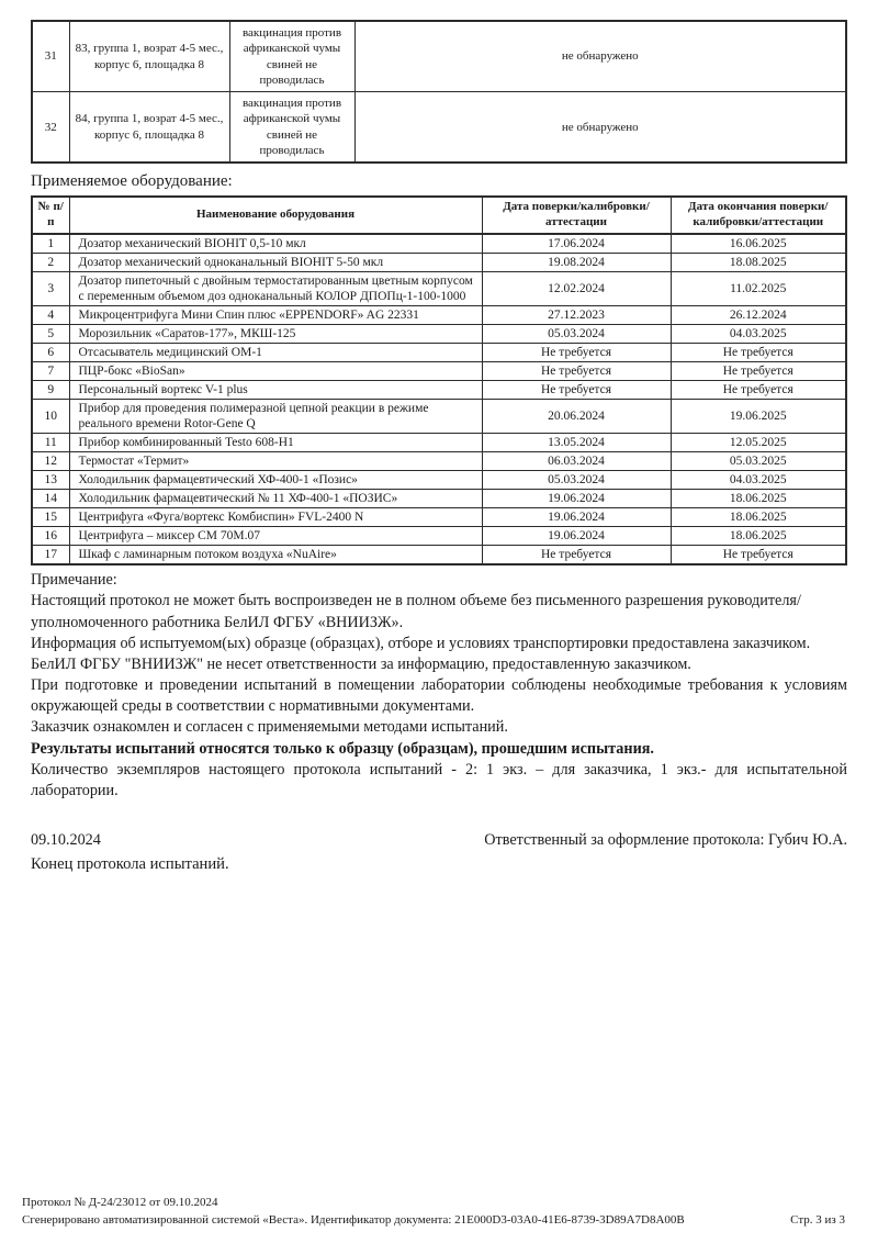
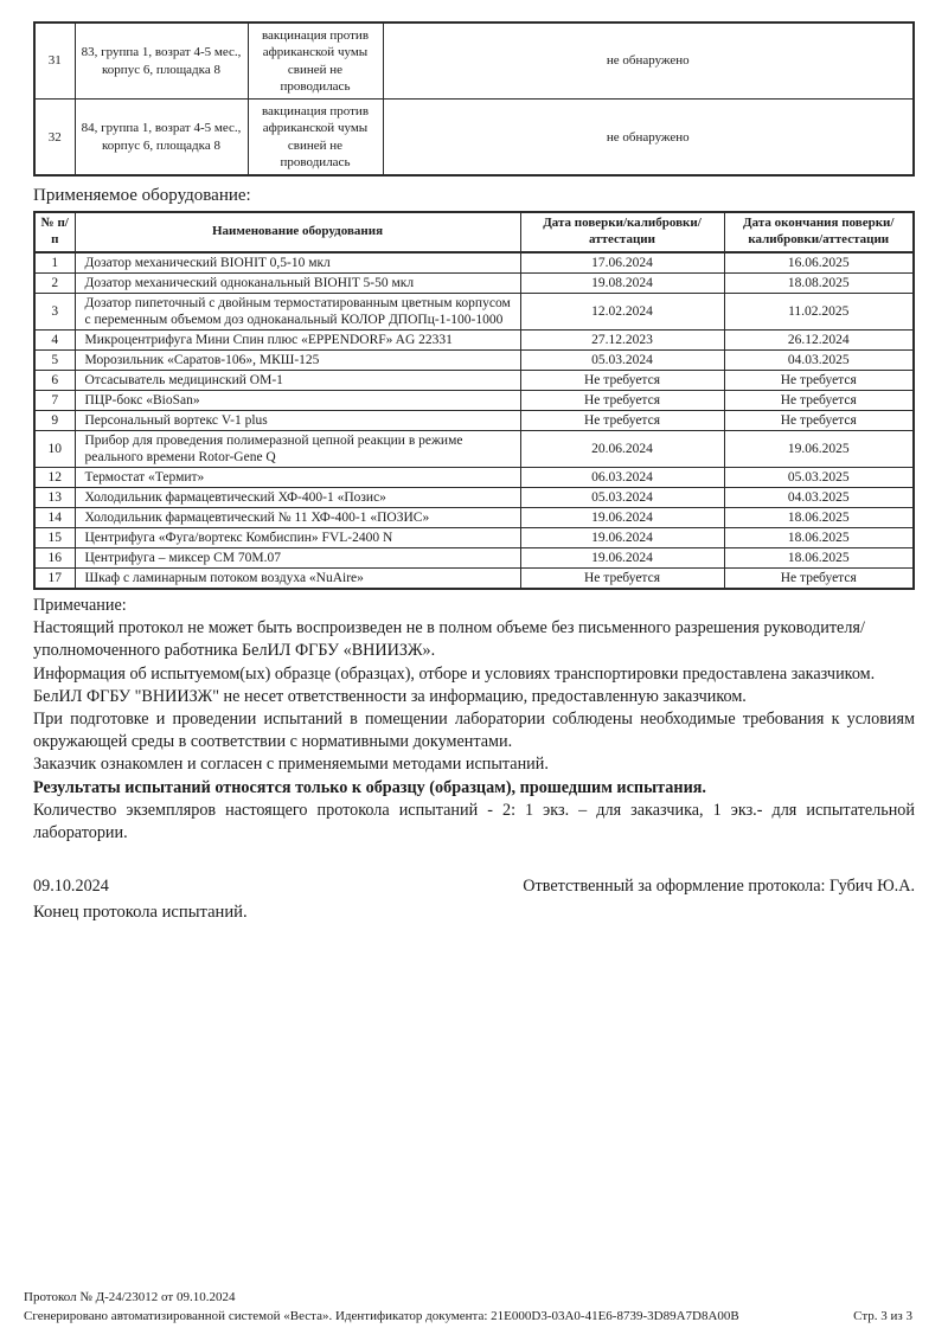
  31	83, группа 1, возрат 4-5 мес., корпус 6, площадка 8	вакцинация против африканской чумы свиней не проводилась	не обнаружено
  32	84, группа 1, возрат 4-5 мес., корпус 6, площадка 8	вакцинация против африканской чумы свиней не проводилась	не обнаружено
  Применяемое оборудование:
  № п/п	Наименование оборудования	Дата поверки/калибровки/аттестации	Дата окончания поверки/калибровки/аттестации
  1	Дозатор механический BIOHIT 0,5-10 мкл	17.06.2024	16.06.2025
  2	Дозатор механический одноканальный BIOHIT 5-50 мкл	19.08.2024	18.08.2025
  3	Дозатор пипеточный с двойным термостатированным цветным корпусом с переменным объемом доз одноканальный КОЛОР ДПОПц-1-100-1000	12.02.2024	11.02.2025
  4	Микроцентрифуга Мини Спин плюс «EPPENDORF» AG 22331	27.12.2023	26.12.2024
- 5	Морозильник «Саратов-177», МКШ-125	05.03.2024	04.03.2025
+ 5	Морозильник «Саратов-106», МКШ-125	05.03.2024	04.03.2025
  6	Отсасыватель медицинский ОМ-1	Не требуется	Не требуется
  7	ПЦР-бокс «BioSan»	Не требуется	Не требуется
  9	Персональный вортекс V-1 plus	Не требуется	Не требуется
  10	Прибор для проведения полимеразной цепной реакции в режиме реального времени Rotor-Gene Q	20.06.2024	19.06.2025
- 11	Прибор комбинированный Testo 608-H1	13.05.2024	12.05.2025
  12	Термостат «Термит»	06.03.2024	05.03.2025
  13	Холодильник фармацевтический ХФ-400-1 «Позис»	05.03.2024	04.03.2025
  14	Холодильник фармацевтический № 11 ХФ-400-1 «ПОЗИС»	19.06.2024	18.06.2025
  15	Центрифуга «Фуга/вортекс Комбиспин» FVL-2400 N	19.06.2024	18.06.2025
  16	Центрифуга – миксер СМ 70М.07	19.06.2024	18.06.2025
  17	Шкаф с ламинарным потоком воздуха «NuAire»	Не требуется	Не требуется
  Примечание:
  Настоящий протокол не может быть воспроизведен не в полном объеме без письменного разрешения руководителя/уполномоченного работника БелИЛ ФГБУ «ВНИИЗЖ».
  Информация об испытуемом(ых) образце (образцах), отборе и условиях транспортировки предоставлена заказчиком.
  БелИЛ ФГБУ "ВНИИЗЖ" не несет ответственности за информацию, предоставленную заказчиком.
  При подготовке и проведении испытаний в помещении лаборатории соблюдены необходимые требования к условиям окружающей среды в соответствии с нормативными документами.
  Заказчик ознакомлен и согласен с применяемыми методами испытаний.
  Результаты испытаний относятся только к образцу (образцам), прошедшим испытания.
  Количество экземпляров настоящего протокола испытаний - 2: 1 экз. – для заказчика, 1 экз.- для испытательной лаборатории.
  09.10.2024
  Ответственный за оформление протокола: Губич Ю.А.
  Конец протокола испытаний.
  Протокол № Д-24/23012 от 09.10.2024
  Сгенерировано автоматизированной системой «Веста». Идентификатор документа: 21E000D3-03A0-41E6-8739-3D89A7D8A00B
  Стр. 3 из 3
